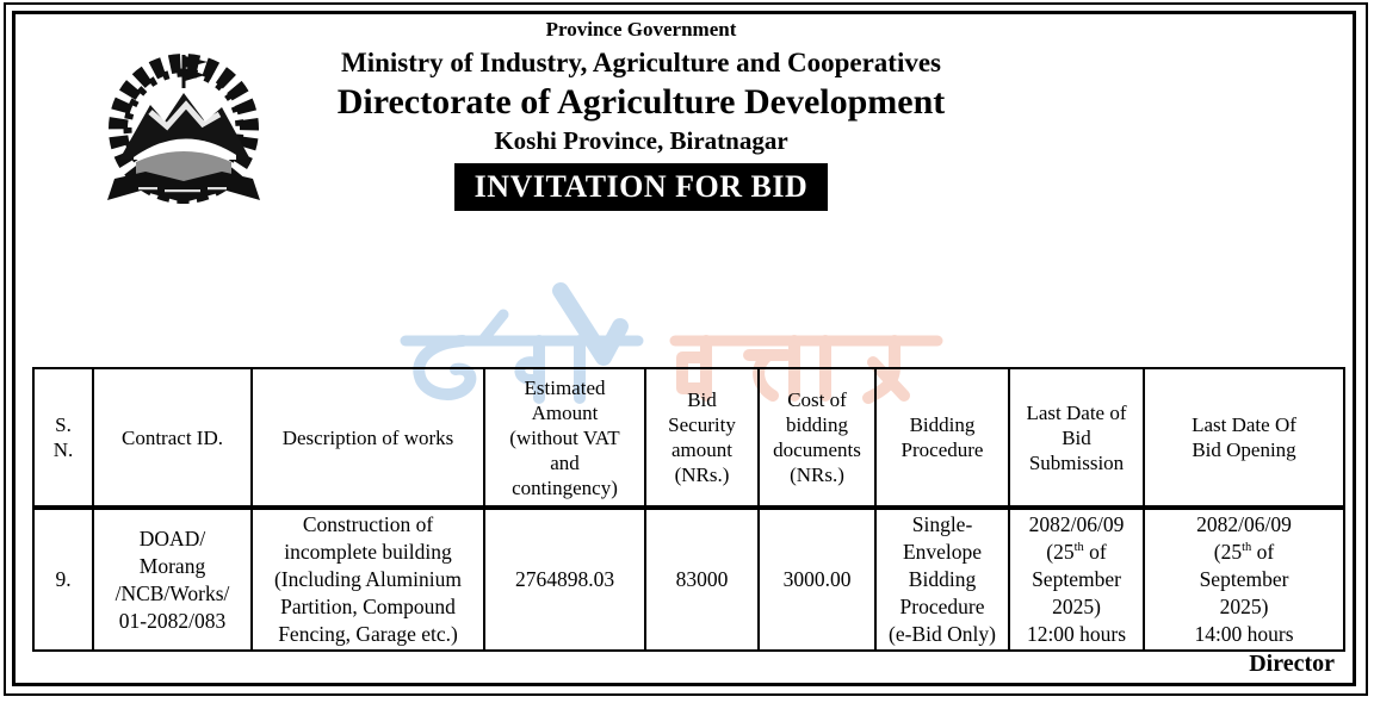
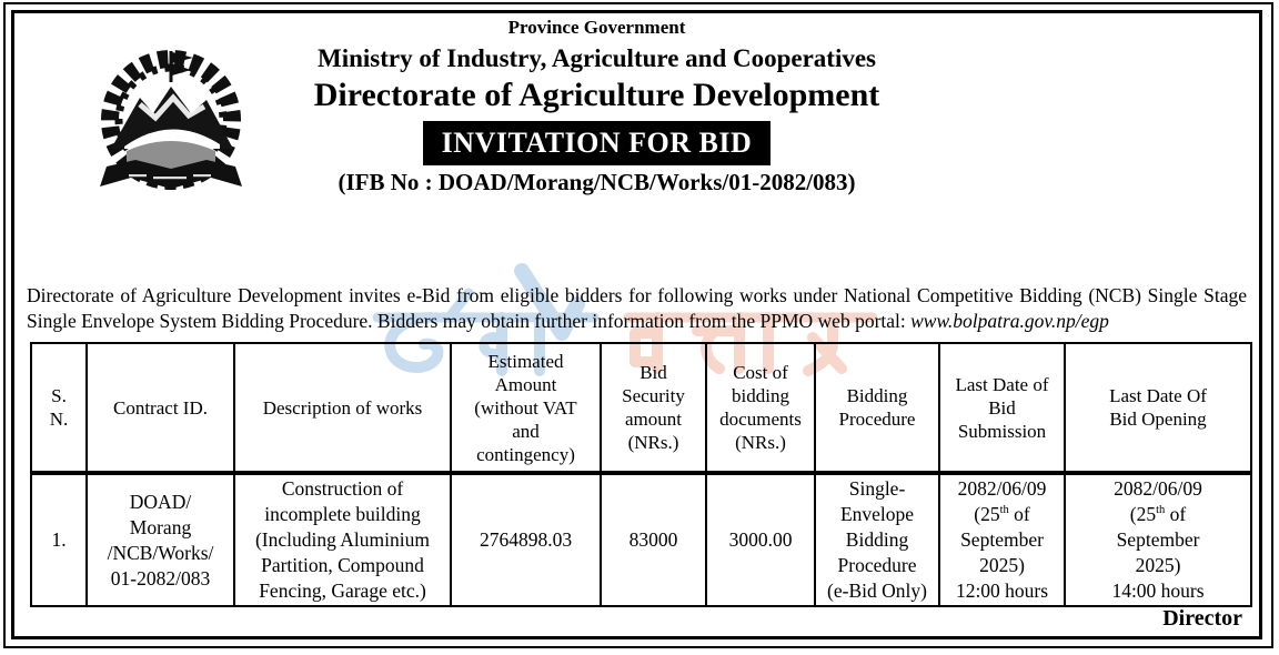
  Province Government
  Ministry of Industry, Agriculture and Cooperatives
  Directorate of Agriculture Development
- Koshi Province, Biratnagar
  INVITATION FOR BID
+ (IFB No : DOAD/Morang/NCB/Works/01-2082/083)
+ Directorate of Agriculture Development invites e-Bid from eligible bidders for following works under National Competitive Bidding (NCB) Single Stage Single Envelope System Bidding Procedure. Bidders may obtain further information from the PPMO web portal: www.bolpatra.gov.np/egp
  S. N.	Contract ID.	Description of works	Estimated Amount (without VAT and contingency)	Bid Security amount (NRs.)	Cost of bidding documents (NRs.)	Bidding Procedure	Last Date of Bid Submission	Last Date Of Bid Opening
- 9.	DOAD/ Morang /NCB/Works/ 01-2082/083	Construction of incomplete building (Including Aluminium Partition, Compound Fencing, Garage etc.)	2764898.03	83000	3000.00	Single- Envelope Bidding Procedure (e-Bid Only)	2082/06/09 (25th of September 2025) 12:00 hours	2082/06/09 (25th of September 2025) 14:00 hours
+ 1.	DOAD/ Morang /NCB/Works/ 01-2082/083	Construction of incomplete building (Including Aluminium Partition, Compound Fencing, Garage etc.)	2764898.03	83000	3000.00	Single- Envelope Bidding Procedure (e-Bid Only)	2082/06/09 (25th of September 2025) 12:00 hours	2082/06/09 (25th of September 2025) 14:00 hours
  Director
